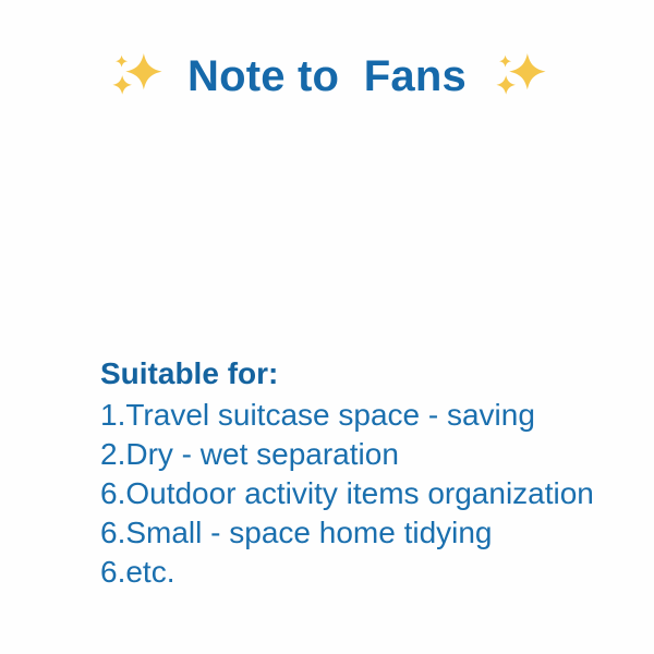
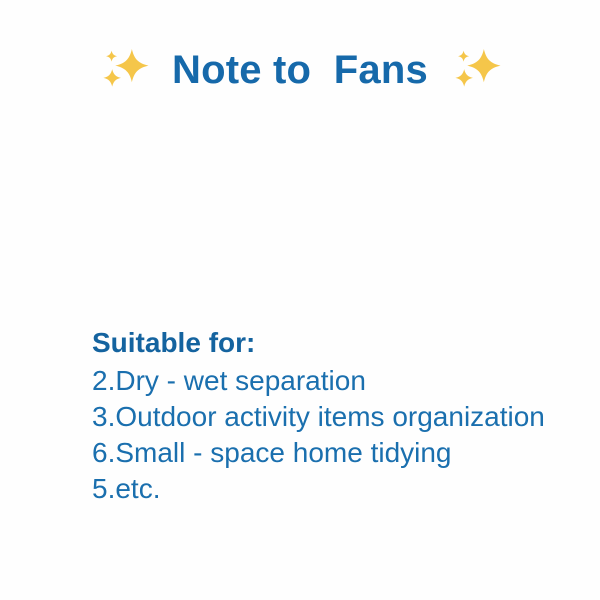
  Note to Fans
  Suitable for:
- 1.Travel suitcase space - saving
  2.Dry - wet separation
- 6.Outdoor activity items organization
+ 3.Outdoor activity items organization
  6.Small - space home tidying
- 6.etc.
+ 5.etc.
